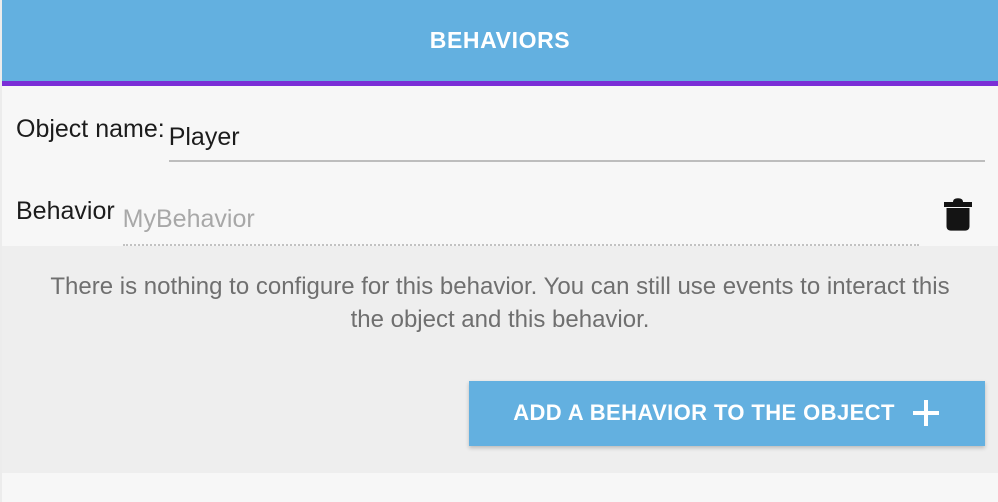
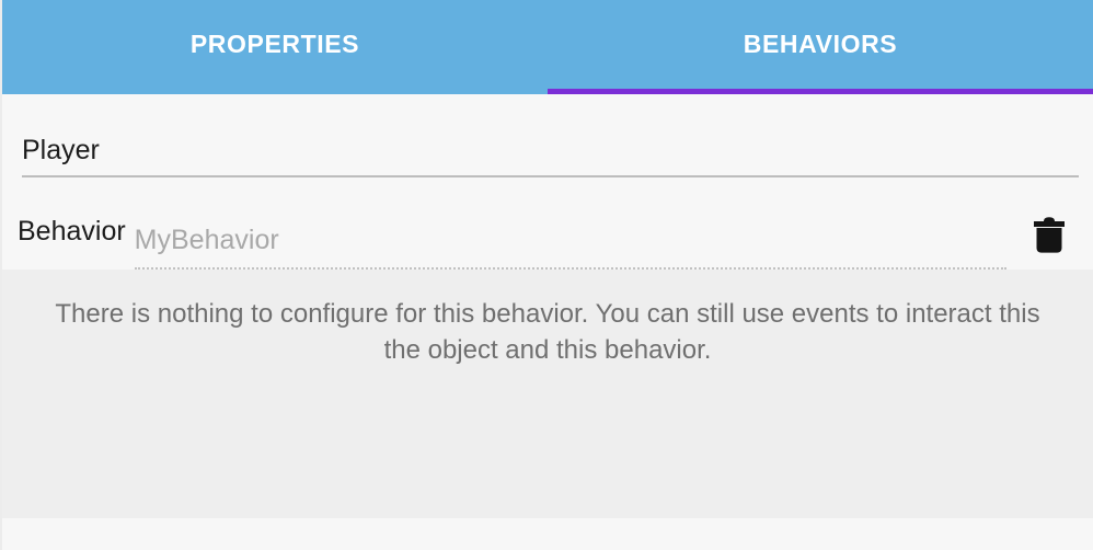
+ PROPERTIES
  BEHAVIORS
- Object name:
  Player
  Behavior
  MyBehavior
  There is nothing to configure for this behavior. You can still use events to interact this the object and this behavior.
- ADD A BEHAVIOR TO THE OBJECT
